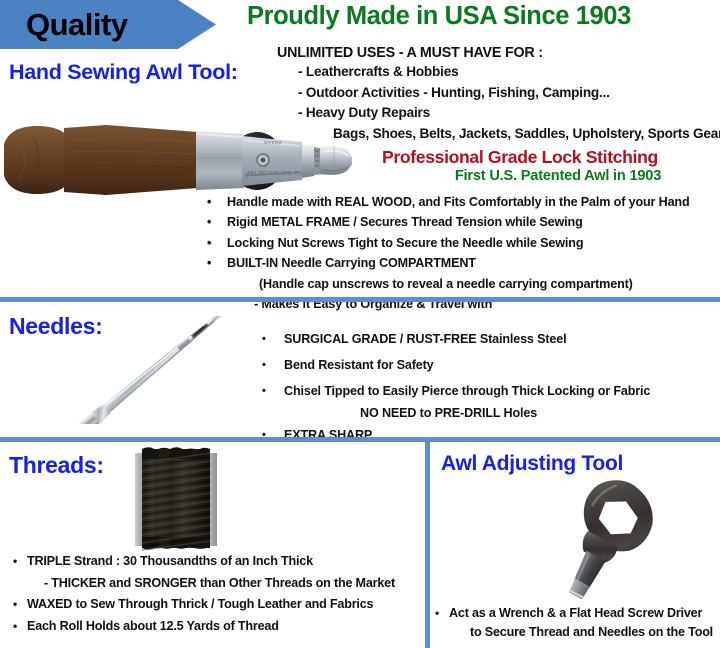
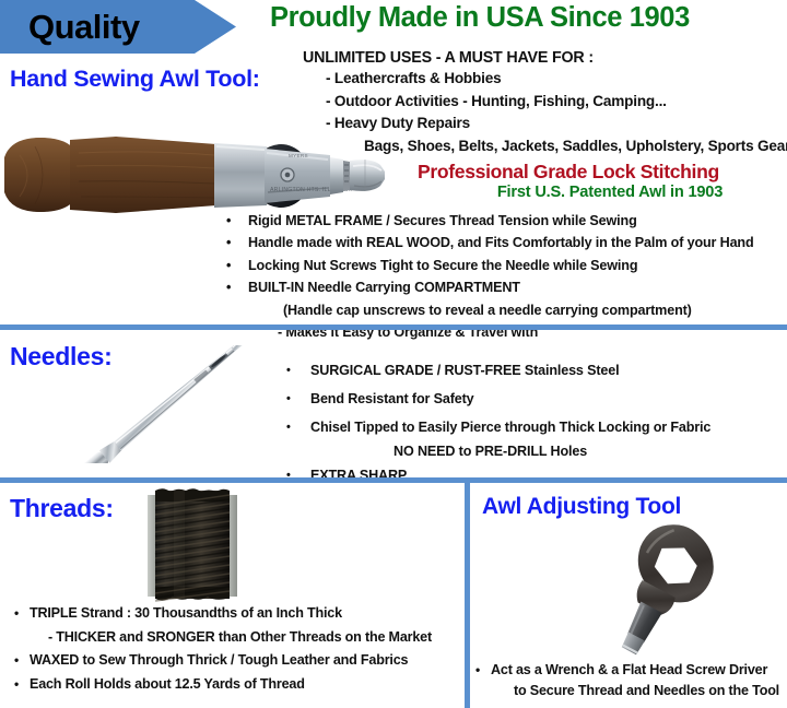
  Quality
  Proudly Made in USA Since 1903
  UNLIMITED USES - A MUST HAVE FOR :
  - Leathercrafts & Hobbies
  - Outdoor Activities - Hunting, Fishing, Camping...
  - Heavy Duty Repairs
  Bags, Shoes, Belts, Jackets, Saddles, Upholstery, Sports Gea
  Hand Sewing Awl Tool:
  Professional Grade Lock Stitching
  First U.S. Patented Awl in 1903
  •
- Handle made with REAL WOOD, and Fits Comfortably in the Palm of your Hand
+ Rigid METAL FRAME / Secures Thread Tension while Sewing
  •
- Rigid METAL FRAME / Secures Thread Tension while Sewing
+ Handle made with REAL WOOD, and Fits Comfortably in the Palm of your Hand
  •
  Locking Nut Screws Tight to Secure the Needle while Sewing
  •
  BUILT-IN Needle Carrying COMPARTMENT
  (Handle cap unscrews to reveal a needle carrying compartment)
  - Makes it Easy to Organize & Travel with
  Needles:
  •
  SURGICAL GRADE / RUST-FREE Stainless Steel
  •
  Bend Resistant for Safety
  •
  Chisel Tipped to Easily Pierce through Thick Locking or Fabric
  NO NEED to PRE-DRILL Holes
  •
  EXTRA SHARP
  Threads:
  •
  TRIPLE Strand : 30 Thousandths of an Inch Thick
  - THICKER and SRONGER than Other Threads on the Market
  •
  WAXED to Sew Through Thrick / Tough Leather and Fabrics
  •
  Each Roll Holds about 12.5 Yards of Thread
  Awl Adjusting Tool
  •
  Act as a Wrench & a Flat Head Screw Driver
  to Secure Thread and Needles on the Tool
